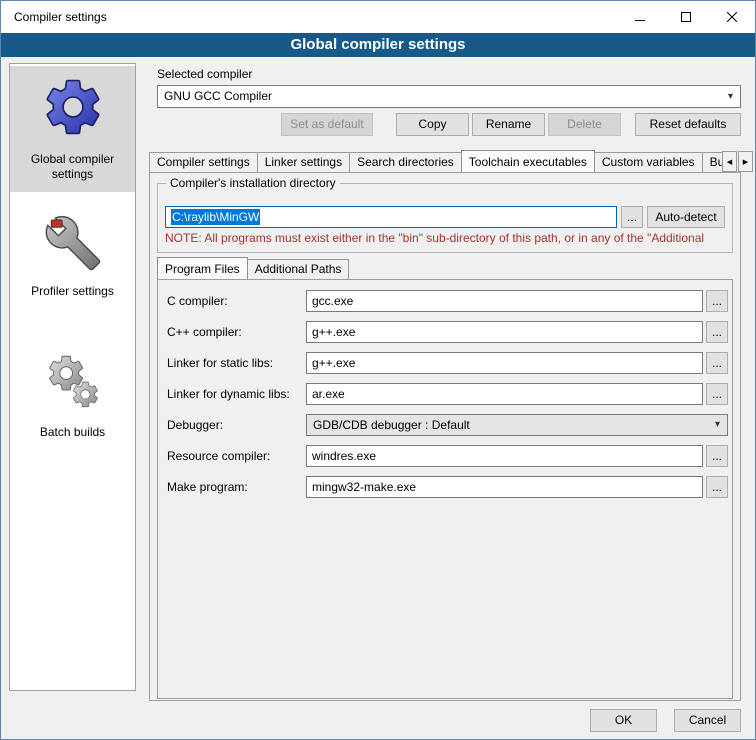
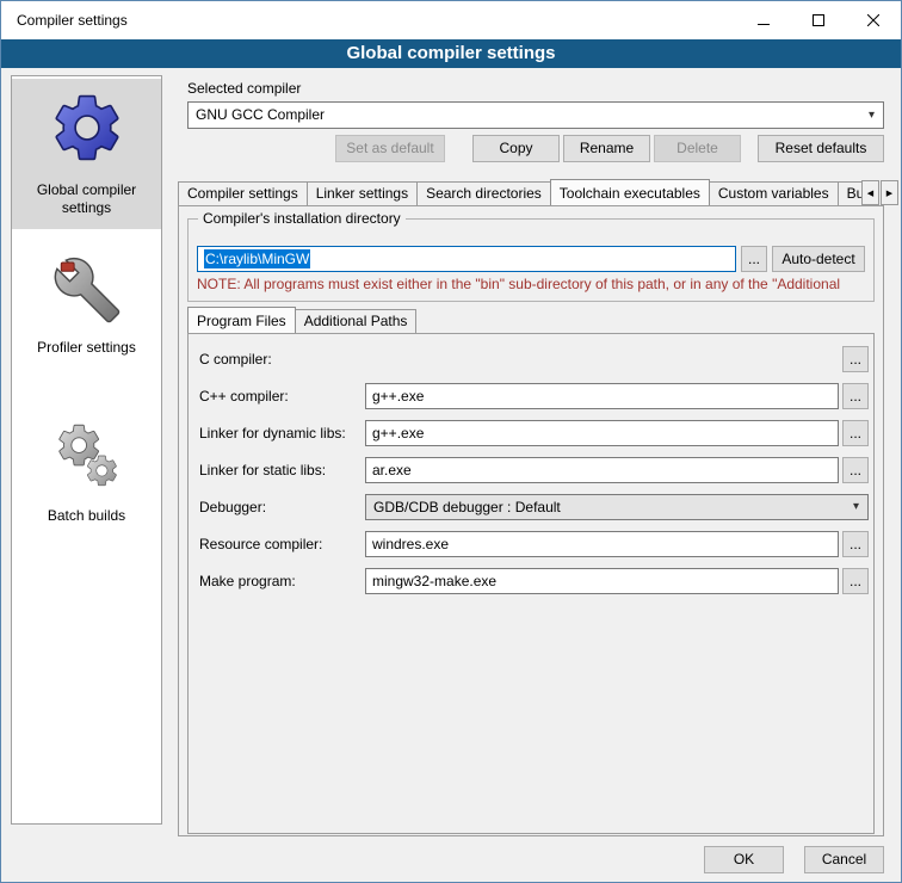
  Compiler settings
  Global compiler settings
  Global compiler settings
  Profiler settings
  Batch builds
  Selected compiler
  GNU GCC Compiler
  ▾
  Set as default
  Copy
  Rename
  Delete
  Reset defaults
  Compiler settings
  Linker settings
  Search directories
  Toolchain executables
  Custom variables
  Compiler's installation directory
  C:\raylib\MinGW
  ...
  Auto-detect
  NOTE: All programs must exist either in the "bin" sub-directory of this path, or in any of the "Additional
  Program Files
  Additional Paths
  C compiler:
- gcc.exe
  ...
  C++ compiler:
  g++.exe
  ...
- Linker for static libs:
+ Linker for dynamic libs:
  g++.exe
  ...
- Linker for dynamic libs:
+ Linker for static libs:
  ar.exe
  ...
  Debugger:
  GDB/CDB debugger : Default
  ▾
  Resource compiler:
  windres.exe
  ...
  Make program:
  mingw32-make.exe
  ...
  OK
  Cancel
